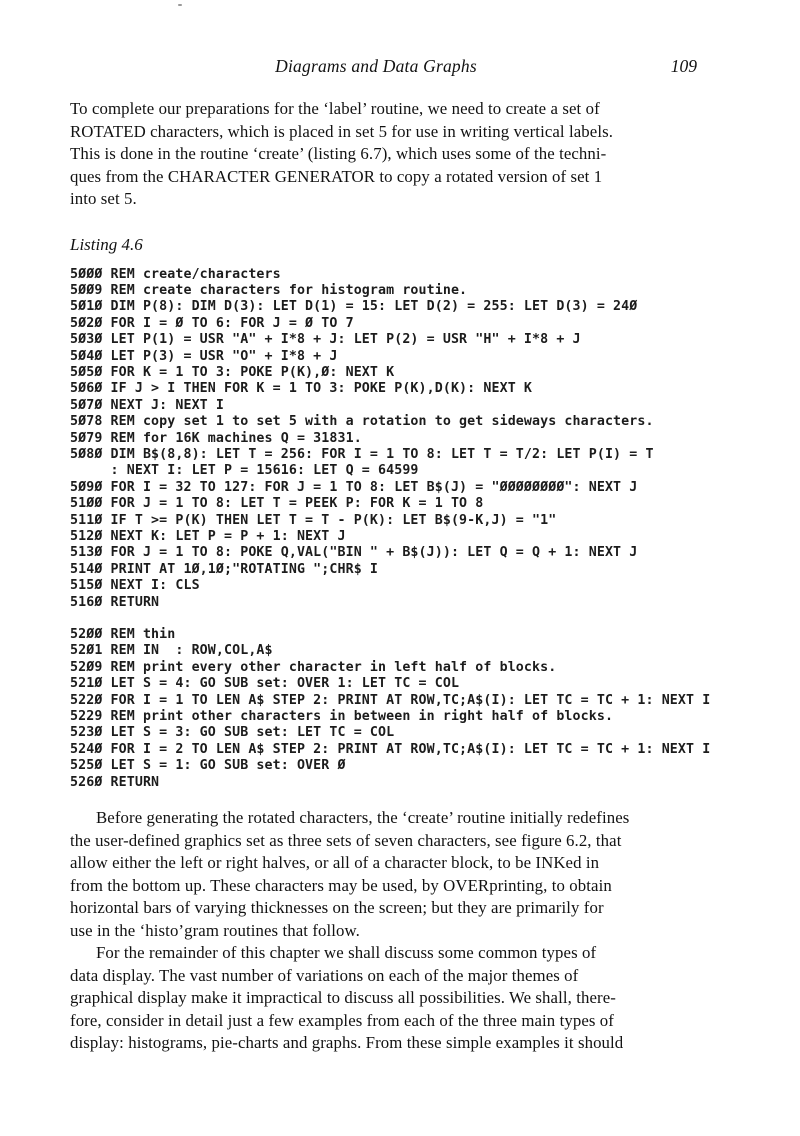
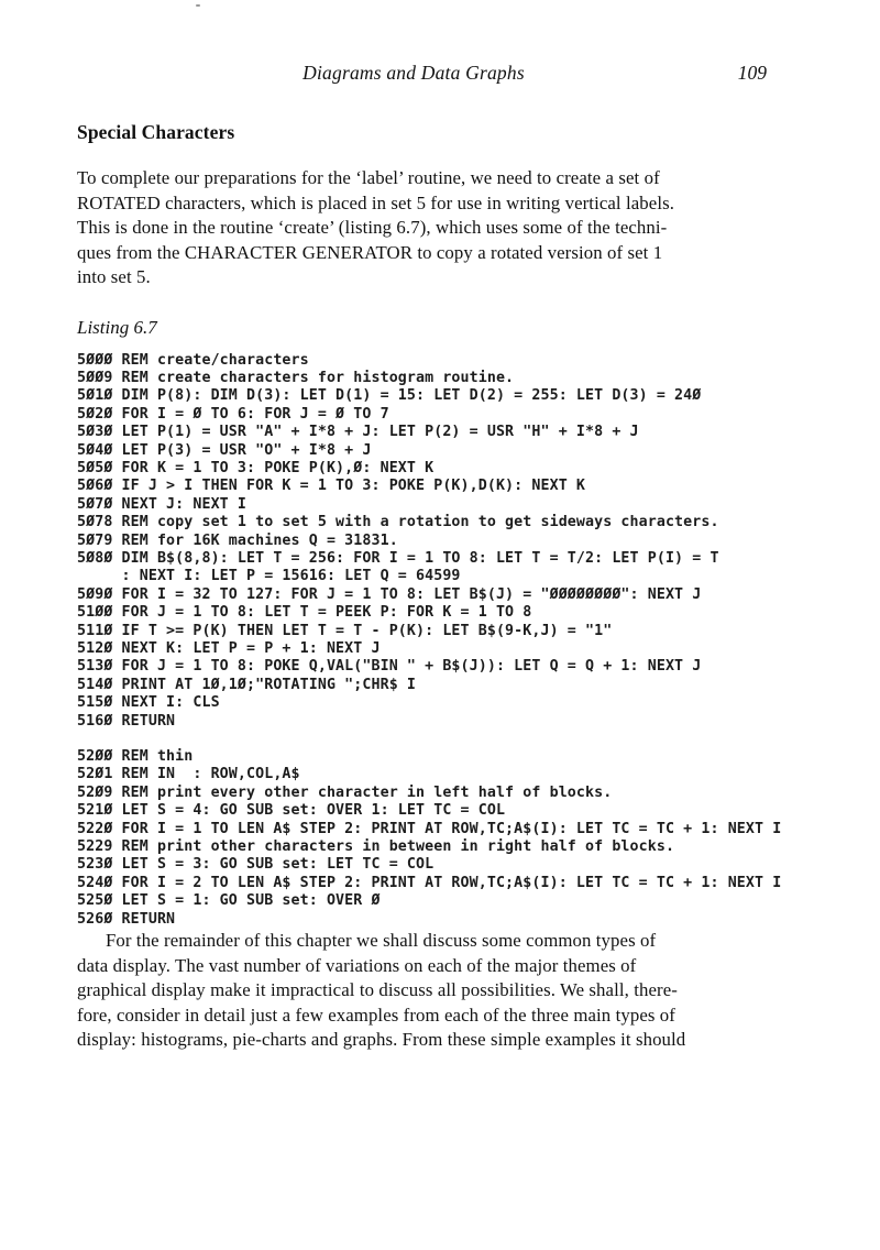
  Diagrams and Data Graphs
  109
+ Special Characters
  To complete our preparations for the ‘label’ routine, we need to create a set of
  ROTATED characters, which is placed in set 5 for use in writing vertical labels.
  This is done in the routine ‘create’ (listing 6.7), which uses some of the techni-
  ques from the CHARACTER GENERATOR to copy a rotated version of set 1
  into set 5.
- Listing 4.6
+ Listing 6.7
  5ØØØ REM create/characters
  5ØØ9 REM create characters for histogram routine.
  5Ø1Ø DIM P(8): DIM D(3): LET D(1) = 15: LET D(2) = 255: LET D(3) = 24Ø
  5Ø2Ø FOR I = Ø TO 6: FOR J = Ø TO 7
  5Ø3Ø LET P(1) = USR "A" + I*8 + J: LET P(2) = USR "H" + I*8 + J
  5Ø4Ø LET P(3) = USR "O" + I*8 + J
  5Ø5Ø FOR K = 1 TO 3: POKE P(K),Ø: NEXT K
  5Ø6Ø IF J > I THEN FOR K = 1 TO 3: POKE P(K),D(K): NEXT K
  5Ø7Ø NEXT J: NEXT I
  5Ø78 REM copy set 1 to set 5 with a rotation to get sideways characters.
  5Ø79 REM for 16K machines Q = 31831.
  5Ø8Ø DIM B$(8,8): LET T = 256: FOR I = 1 TO 8: LET T = T/2: LET P(I) = T
  : NEXT I: LET P = 15616: LET Q = 64599
  5Ø9Ø FOR I = 32 TO 127: FOR J = 1 TO 8: LET B$(J) = "ØØØØØØØØ": NEXT J
  51ØØ FOR J = 1 TO 8: LET T = PEEK P: FOR K = 1 TO 8
  511Ø IF T >= P(K) THEN LET T = T - P(K): LET B$(9-K,J) = "1"
  512Ø NEXT K: LET P = P + 1: NEXT J
  513Ø FOR J = 1 TO 8: POKE Q,VAL("BIN " + B$(J)): LET Q = Q + 1: NEXT J
  514Ø PRINT AT 1Ø,1Ø;"ROTATING ";CHR$ I
  515Ø NEXT I: CLS
  516Ø RETURN
  52ØØ REM thin
  52Ø1 REM IN : ROW,COL,A$
  52Ø9 REM print every other character in left half of blocks.
  521Ø LET S = 4: GO SUB set: OVER 1: LET TC = COL
  522Ø FOR I = 1 TO LEN A$ STEP 2: PRINT AT ROW,TC;A$(I): LET TC = TC + 1: NEXT I
  5229 REM print other characters in between in right half of blocks.
  523Ø LET S = 3: GO SUB set: LET TC = COL
  524Ø FOR I = 2 TO LEN A$ STEP 2: PRINT AT ROW,TC;A$(I): LET TC = TC + 1: NEXT I
  525Ø LET S = 1: GO SUB set: OVER Ø
  526Ø RETURN
- Before generating the rotated characters, the ‘create’ routine initially redefines
- the user-defined graphics set as three sets of seven characters, see figure 6.2, that
- allow either the left or right halves, or all of a character block, to be INKed in
- from the bottom up. These characters may be used, by OVERprinting, to obtain
- horizontal bars of varying thicknesses on the screen; but they are primarily for
- use in the ‘histo’gram routines that follow.
  For the remainder of this chapter we shall discuss some common types of
  data display. The vast number of variations on each of the major themes of
  graphical display make it impractical to discuss all possibilities. We shall, there-
  fore, consider in detail just a few examples from each of the three main types of
  display: histograms, pie-charts and graphs. From these simple examples it should
